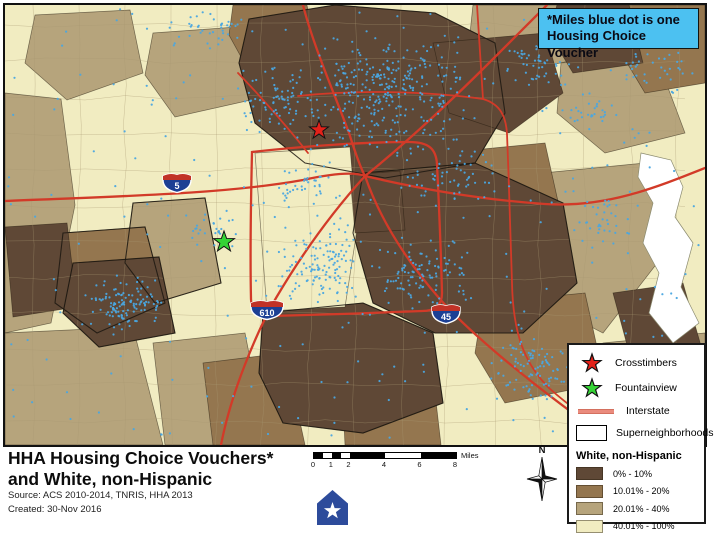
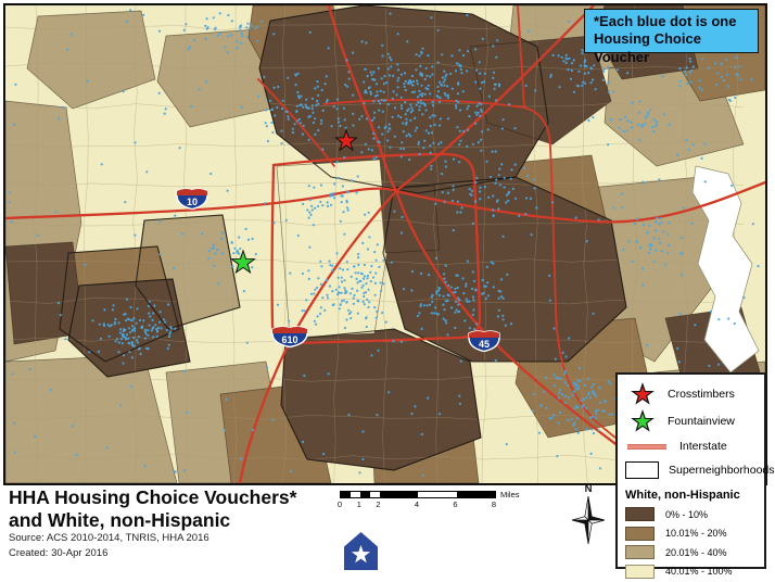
- 5
+ 10
  610
  45
- *Miles blue dot is one
+ *Each blue dot is one
  Housing Choice Voucher
  Crosstimbers
  Fountainview
  Interstate
  Superneighborhoods
  White, non-Hispanic
  0% - 10%
  10.01% - 20%
  20.01% - 40%
  40.01% - 100%
  HHA Housing Choice Vouchers*
  and White, non-Hispanic
- Source: ACS 2010-2014, TNRIS, HHA 2013
+ Source: ACS 2010-2014, TNRIS, HHA 2016
- Created: 30-Nov 2016
+ Created: 30-Apr 2016
  0
  1
  2
  4
  6
  8
  Miles
  N
